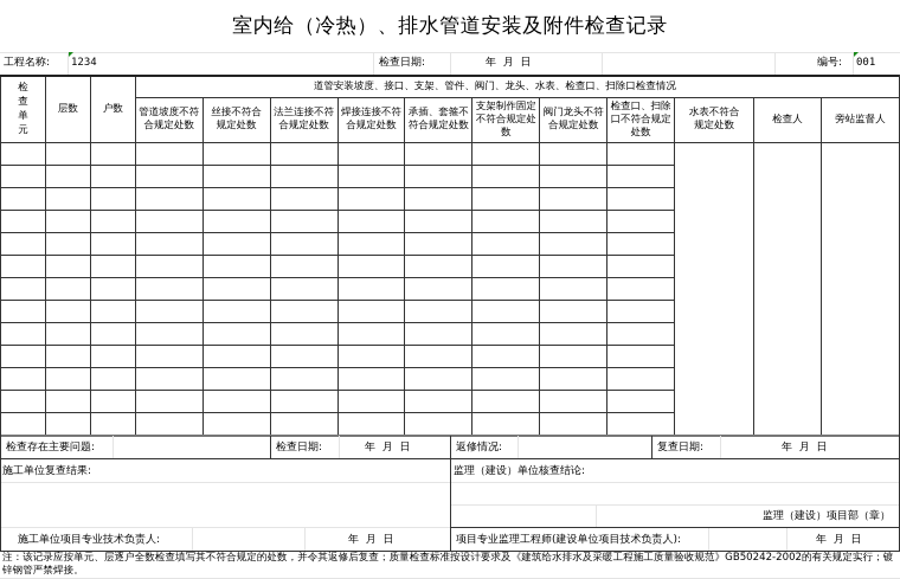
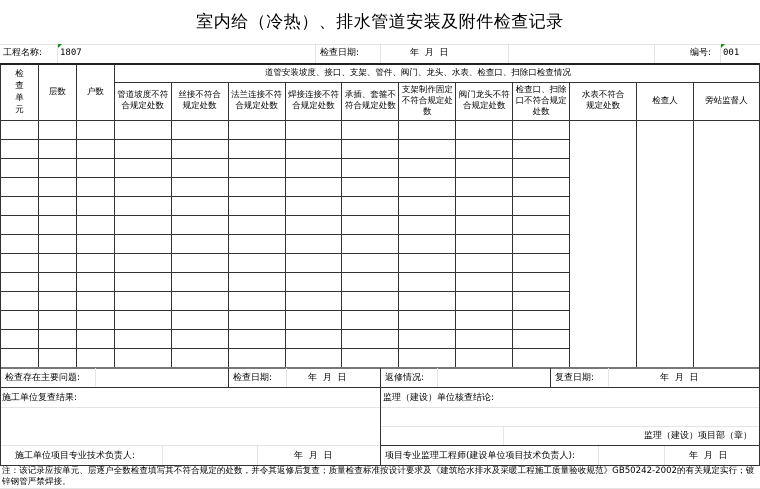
  室内给（冷热）、排水管道安装及附件检查记录
  工程名称:
- 1234
+ 1807
  检查日期:
  年 月 日
  编号:
  001
  检查单元	层数	户数	道管安装坡度、接口、支架、管件、阀门、龙头、水表、检查口、扫除口检查情况
  管道坡度不符合规定处数	丝接不符合规定处数	法兰连接不符合规定处数	焊接连接不符合规定处数	承插、套箍不符合规定处数	支架制作固定不符合规定处数	阀门龙头不符合规定处数	检查口、扫除口不符合规定处数	水表不符合规定处数	检查人	旁站监督人
  检查存在主要问题:
  检查日期:
  年 月 日
  返修情况:
  复查日期:
  年 月 日
  施工单位复查结果:
  监理（建设）单位核查结论:
  监理（建设）项目部（章）
  施工单位项目专业技术负责人:
  年 月 日
  项目专业监理工程师(建设单位项目技术负责人):
  年 月 日
  注：该记录应按单元、层逐户全数检查填写其不符合规定的处数，并令其返修后复查；质量检查标准按设计要求及《建筑给水排水及采暖工程施工质量验收规范》GB50242-2002的有关规定实行；镀锌钢管严禁焊接。
